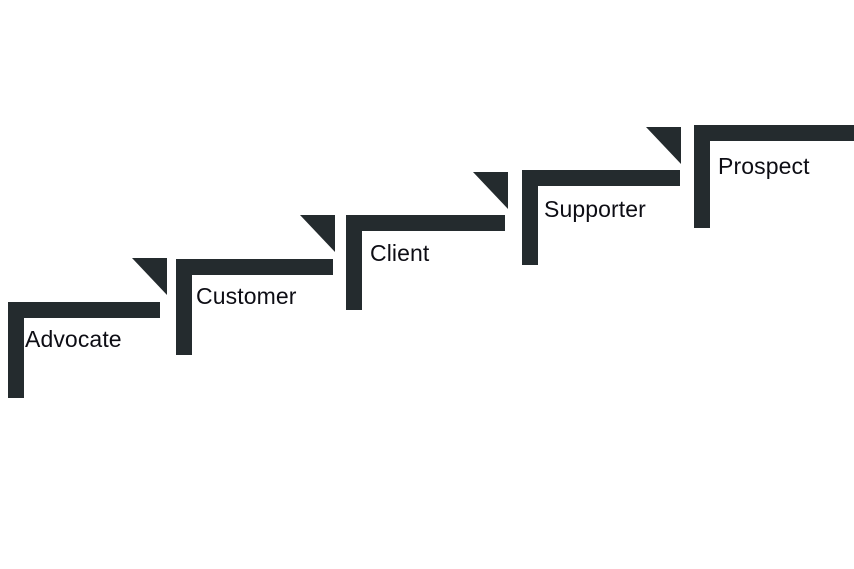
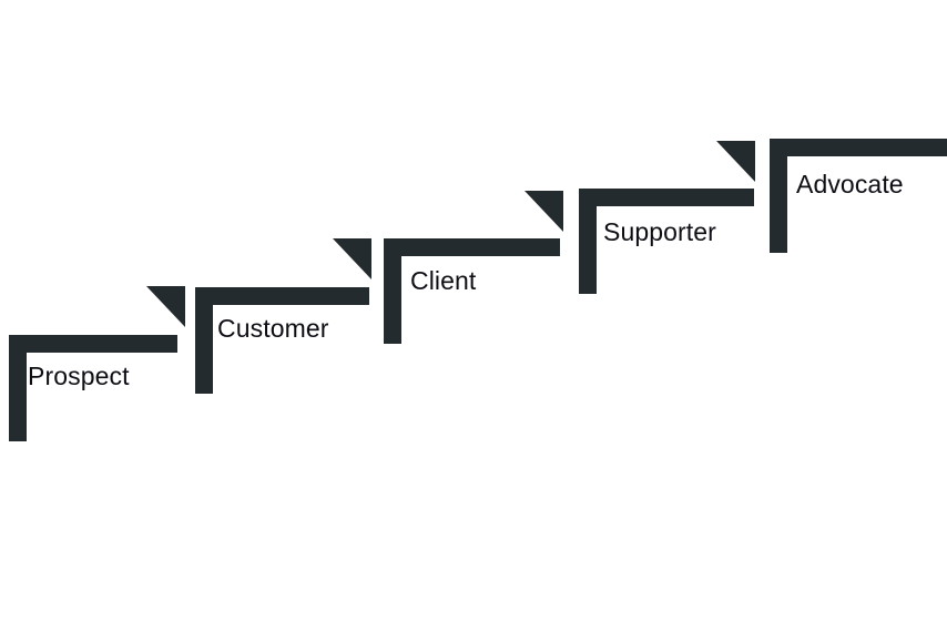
- Advocate
+ Prospect
  Customer
  Client
  Supporter
- Prospect
+ Advocate
